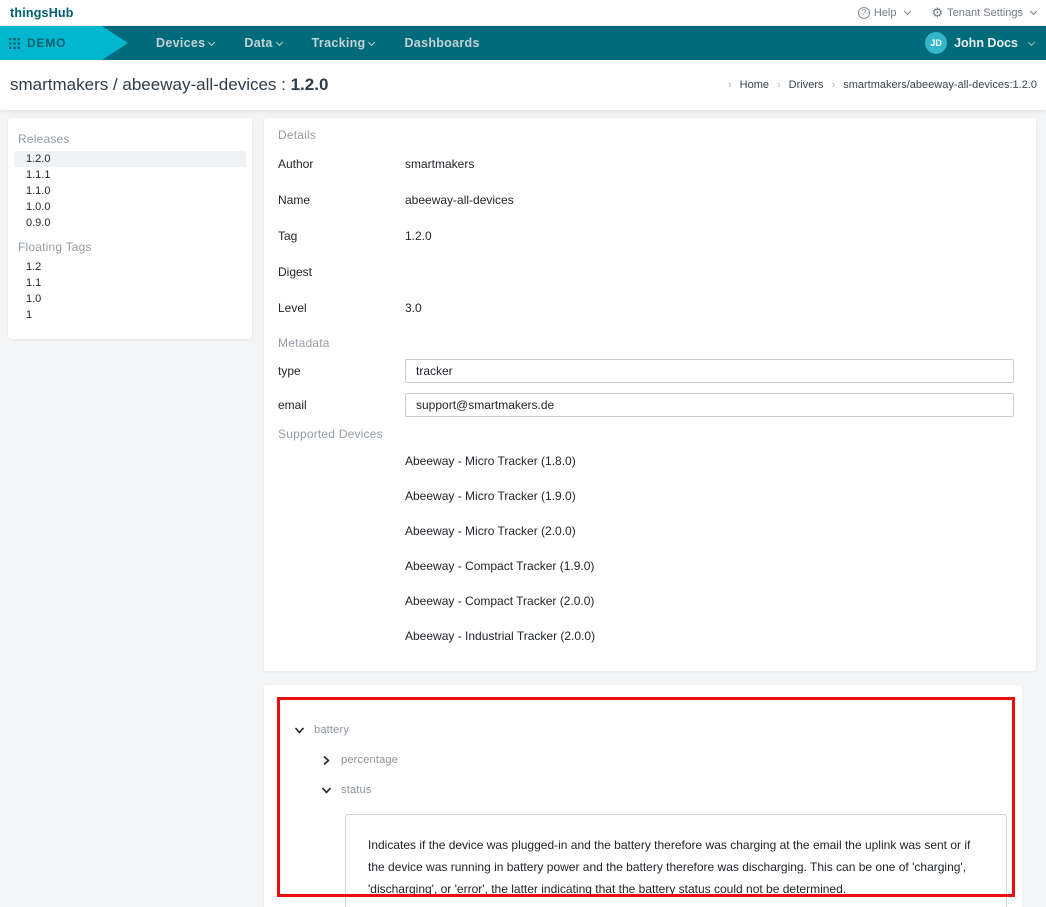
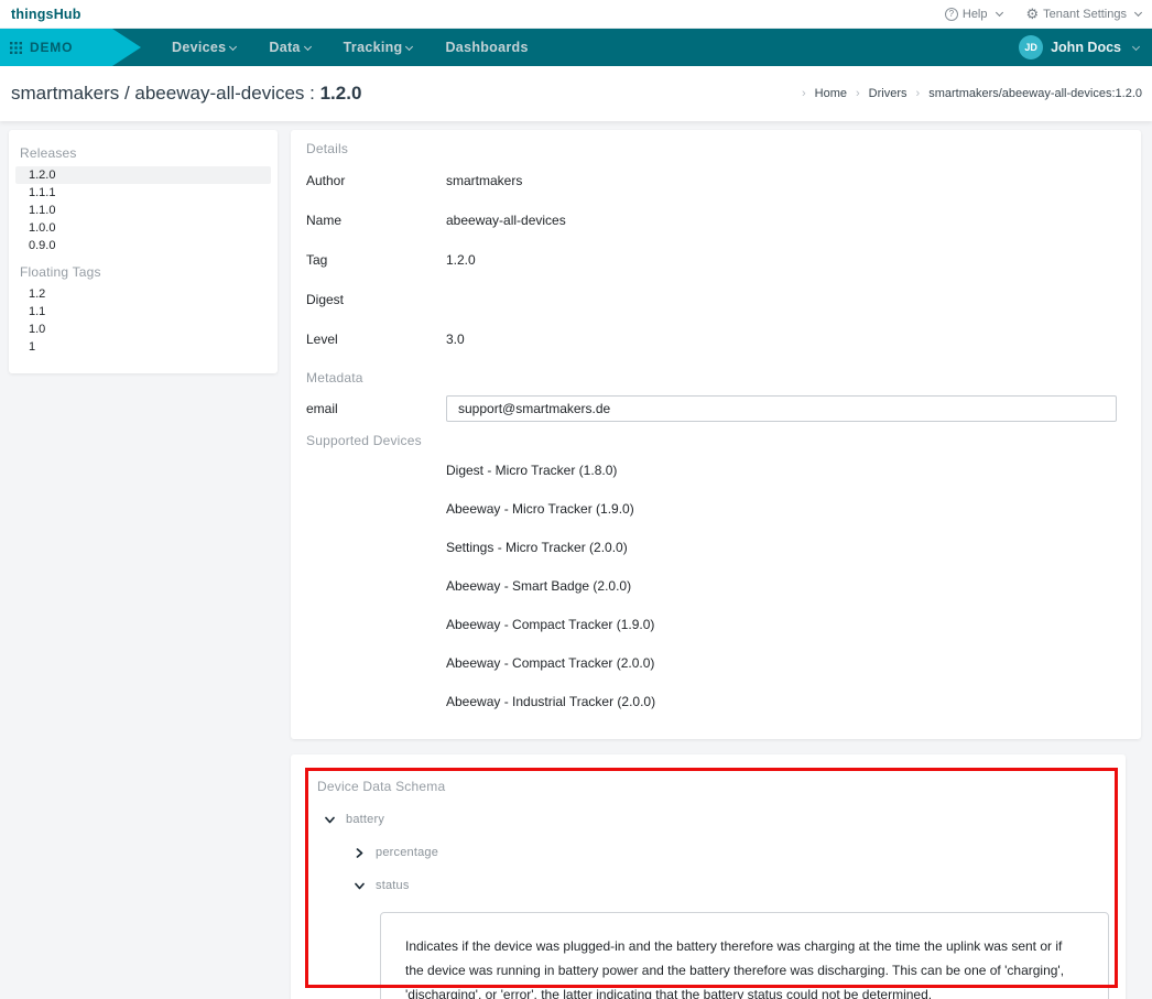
  thingsHub
  ?
  Help
  ⚙
  Tenant Settings
  DEMO
  Devices
  Data
  Tracking
  Dashboards
  JD
  John Docs
  smartmakers / abeeway-all-devices : 1.2.0
  Home
  Drivers
  smartmakers/abeeway-all-devices:1.2.0
  Releases
  1.2.0
  1.1.1
  1.1.0
  1.0.0
  0.9.0
  Floating Tags
  1.2
  1.1
  1.0
  1
  Details
  Author
  smartmakers
  Name
  abeeway-all-devices
  Tag
  1.2.0
  Digest
  Level
  3.0
  Metadata
- type
- tracker
  email
  support@smartmakers.de
  Supported Devices
- Abeeway - Micro Tracker (1.8.0)
+ Digest - Micro Tracker (1.8.0)
  Abeeway - Micro Tracker (1.9.0)
- Abeeway - Micro Tracker (2.0.0)
+ Settings - Micro Tracker (2.0.0)
+ Abeeway - Smart Badge (2.0.0)
  Abeeway - Compact Tracker (1.9.0)
  Abeeway - Compact Tracker (2.0.0)
  Abeeway - Industrial Tracker (2.0.0)
+ Device Data Schema
  battery
  percentage
  status
- Indicates if the device was plugged-in and the battery therefore was charging at the email the uplink was sent or if the device was running in battery power and the battery therefore was discharging. This can be one of 'charging', 'discharging', or 'error', the latter indicating that the battery status could not be determined.
+ Indicates if the device was plugged-in and the battery therefore was charging at the time the uplink was sent or if the device was running in battery power and the battery therefore was discharging. This can be one of 'charging', 'discharging', or 'error', the latter indicating that the battery status could not be determined.
